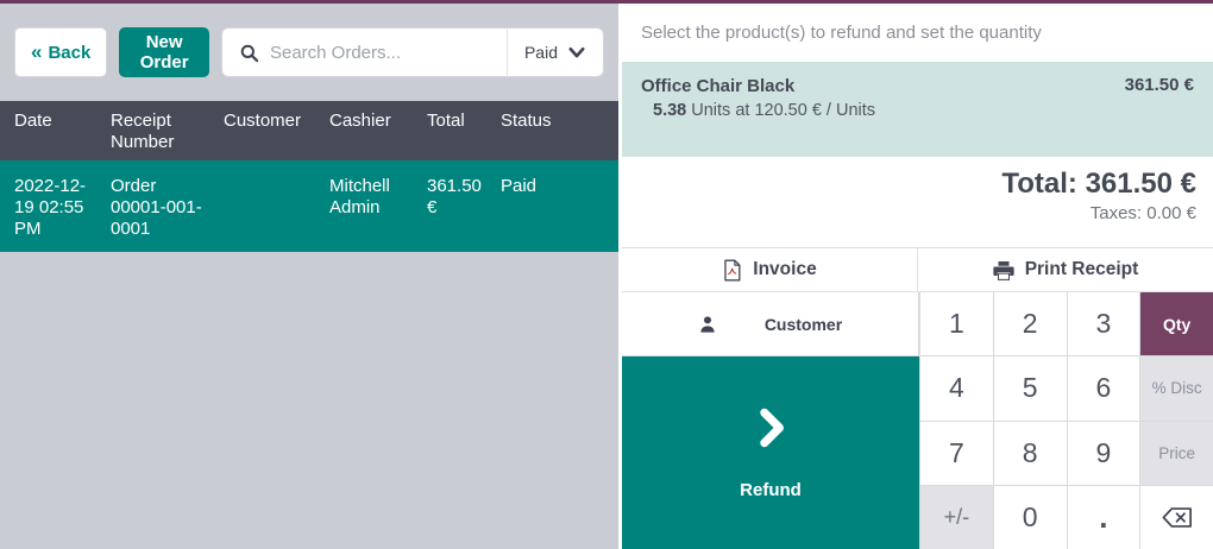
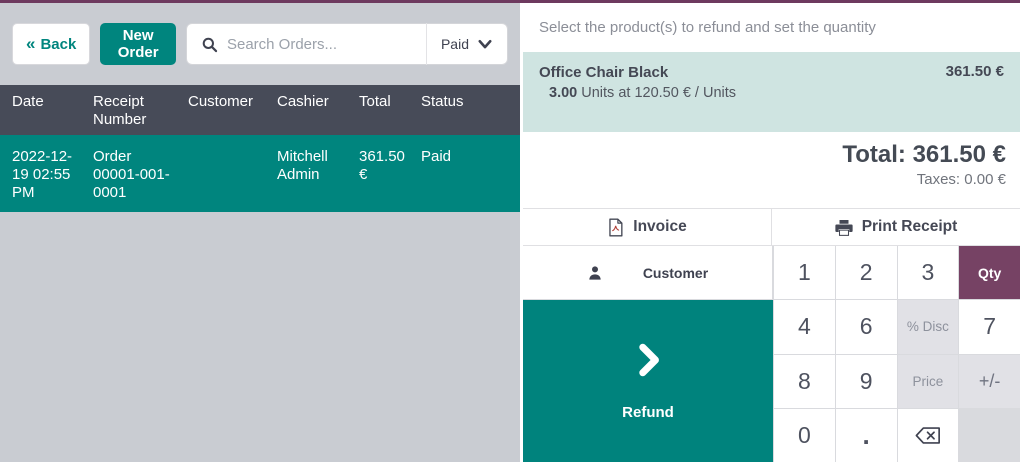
  «
  Back
  New Order
  Search Orders...
  Paid
  Date
  Receipt Number
  Customer
  Cashier
  Total
  Status
  2022-12-19 02:55 PM
  Order 00001-001-0001
  Mitchell Admin
  361.50 €
  Paid
  Select the product(s) to refund and set the quantity
  Office Chair Black
- 5.38 Units at 120.50 € / Units
+ 3.00 Units at 120.50 € / Units
  361.50 €
  Total: 361.50 €
  Taxes: 0.00 €
  Invoice
  Print Receipt
  Customer
  Refund
  1
  2
  3
  Qty
  4
- 5
  6
  % Disc
  7
  8
  9
  Price
  +/-
  0
  .
